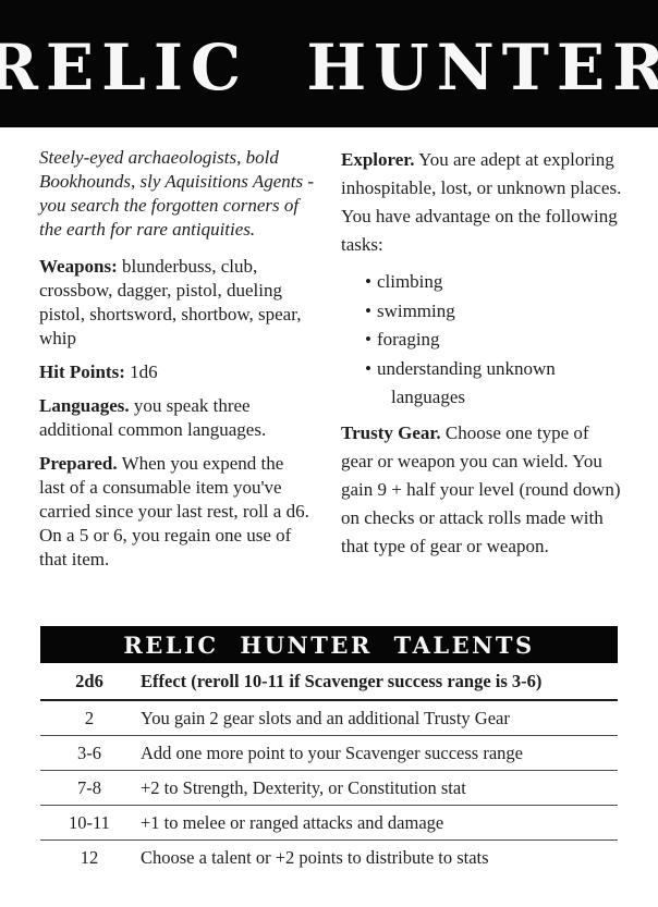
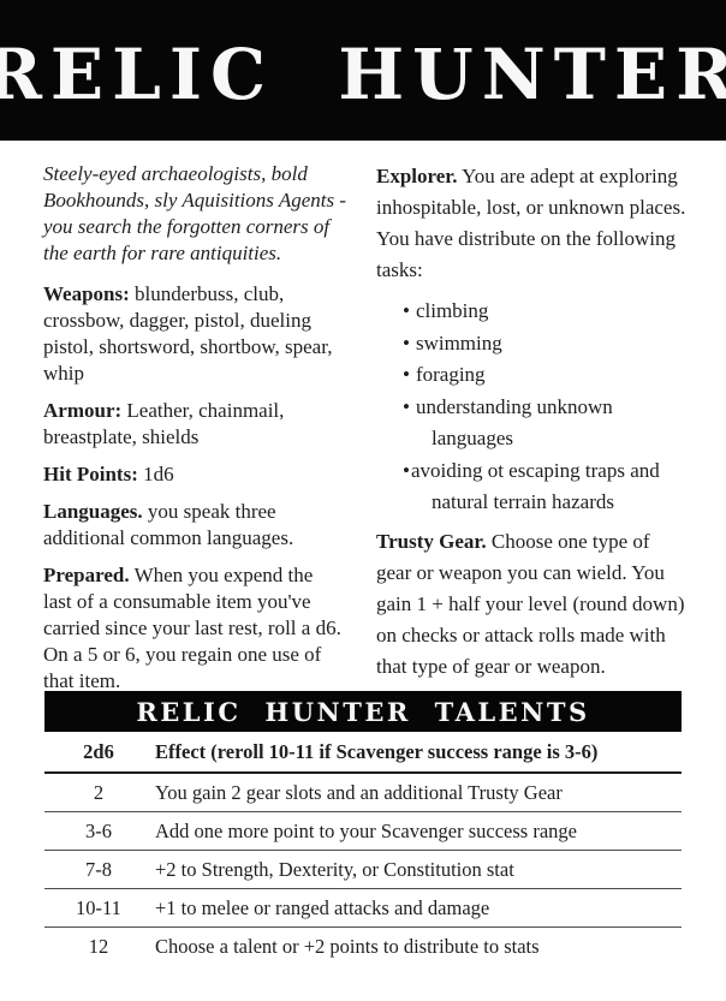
  RELIC HUNTER
  Steely-eyed archaeologists, bold Bookhounds, sly Aquisitions Agents - you search the forgotten corners of the earth for rare antiquities.
  Weapons: blunderbuss, club, crossbow, dagger, pistol, dueling pistol, shortsword, shortbow, spear, whip
+ Armour: Leather, chainmail, breastplate, shields
  Hit Points: 1d6
  Languages. you speak three additional common languages.
  Prepared. When you expend the last of a consumable item you've carried since your last rest, roll a d6. On a 5 or 6, you regain one use of that item.
- Explorer. You are adept at exploring inhospitable, lost, or unknown places. You have advantage on the following tasks:
+ Explorer. You are adept at exploring inhospitable, lost, or unknown places. You have distribute on the following tasks:
  • climbing
  • swimming
  • foraging
  • understanding unknown languages
+ •avoiding ot escaping traps and natural terrain hazards
- Trusty Gear. Choose one type of gear or weapon you can wield. You gain 9 + half your level (round down) on checks or attack rolls made with that type of gear or weapon.
+ Trusty Gear. Choose one type of gear or weapon you can wield. You gain 1 + half your level (round down) on checks or attack rolls made with that type of gear or weapon.
  RELIC HUNTER TALENTS
  2d6	Effect (reroll 10-11 if Scavenger success range is 3-6)
  2	You gain 2 gear slots and an additional Trusty Gear
  3-6	Add one more point to your Scavenger success range
  7-8	+2 to Strength, Dexterity, or Constitution stat
  10-11	+1 to melee or ranged attacks and damage
  12	Choose a talent or +2 points to distribute to stats
